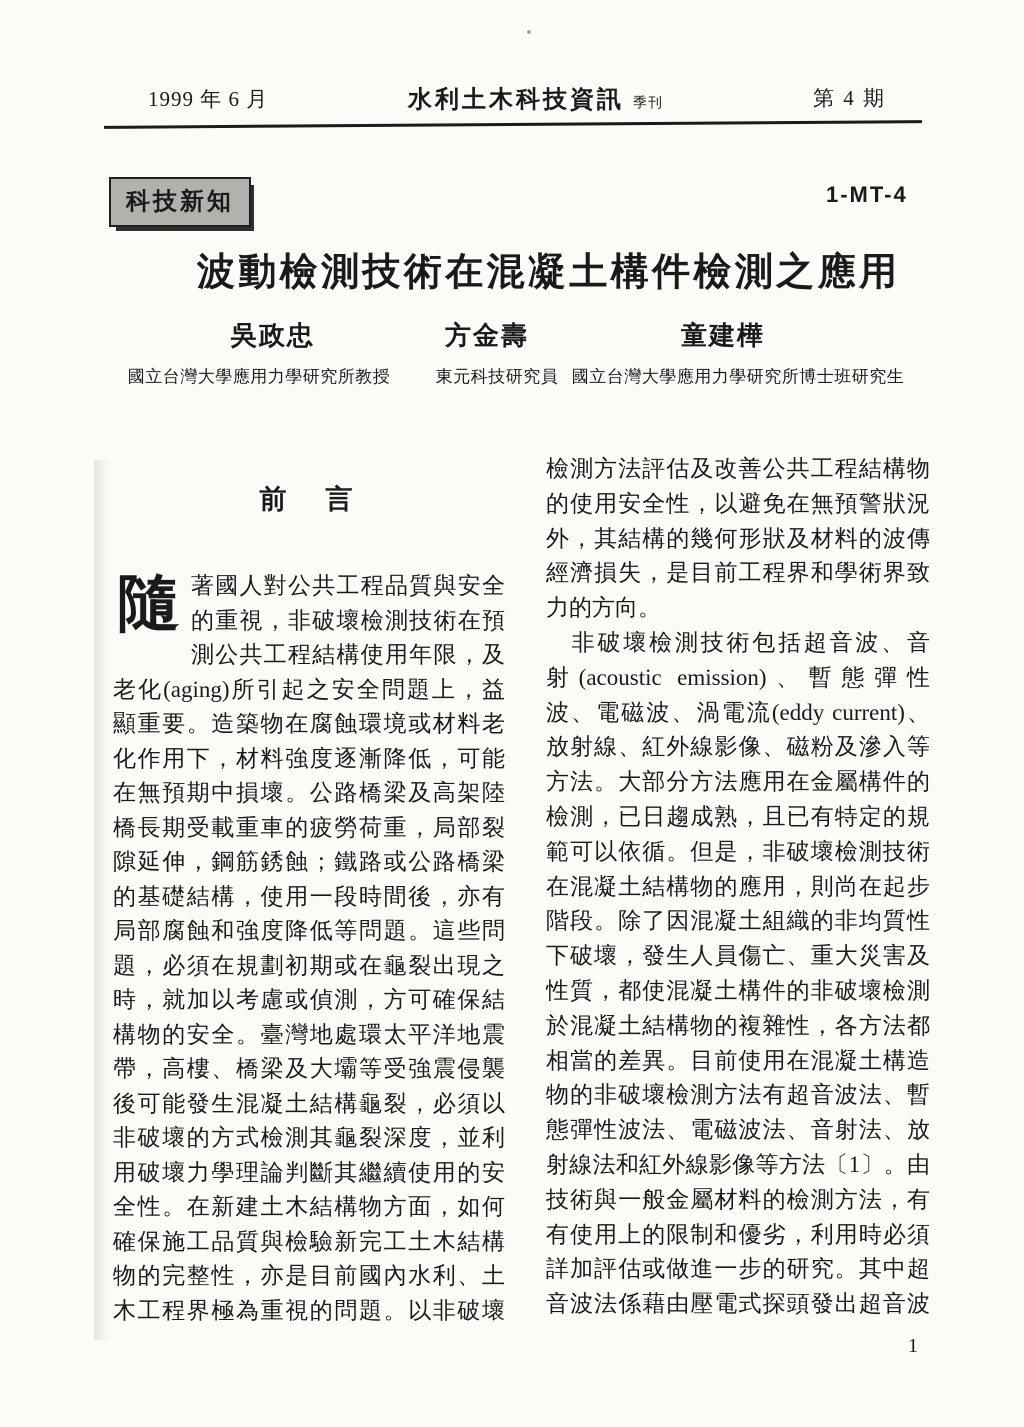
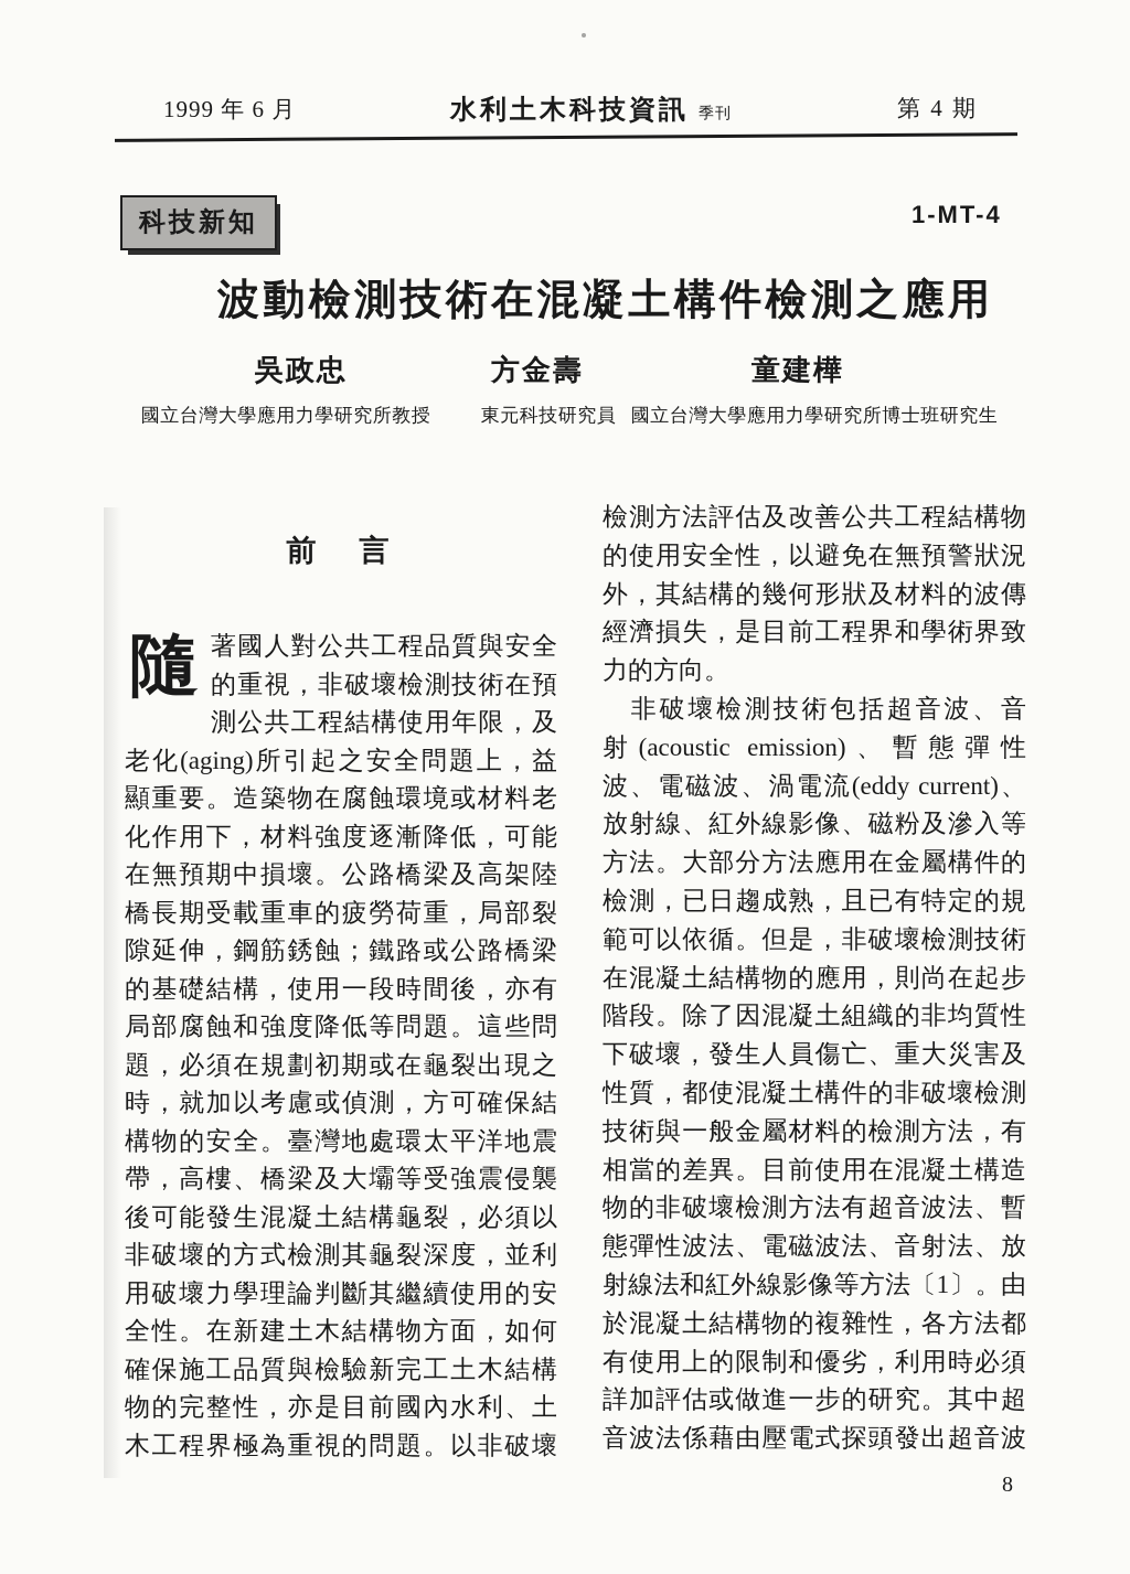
  1999 年 6 月
  水利土木科技資訊
  季刊
  第 4 期
  科技新知
  1-MT-4
  波動檢測技術在混凝土構件檢測之應用
  吳政忠
  方金壽
  童建樺
  國立台灣大學應用力學研究所教授
  東元科技研究員
  國立台灣大學應用力學研究所博士班研究生
  前 言
  隨
  著國人對公共工程品質與安全
  的重視，非破壞檢測技術在預
  測公共工程結構使用年限，及
  老化(aging)所引起之安全問題上，益
  顯重要。造築物在腐蝕環境或材料老
  化作用下，材料強度逐漸降低，可能
  在無預期中損壞。公路橋梁及高架陸
  橋長期受載重車的疲勞荷重，局部裂
  隙延伸，鋼筋銹蝕；鐵路或公路橋梁
  的基礎結構，使用一段時間後，亦有
  局部腐蝕和強度降低等問題。這些問
  題，必須在規劃初期或在龜裂出現之
  時，就加以考慮或偵測，方可確保結
  構物的安全。臺灣地處環太平洋地震
  帶，高樓、橋梁及大壩等受強震侵襲
  後可能發生混凝土結構龜裂，必須以
  非破壞的方式檢測其龜裂深度，並利
  用破壞力學理論判斷其繼續使用的安
  全性。在新建土木結構物方面，如何
  確保施工品質與檢驗新完工土木結構
  物的完整性，亦是目前國內水利、土
  木工程界極為重視的問題。以非破壞
  檢測方法評估及改善公共工程結構物
  的使用安全性，以避免在無預警狀況
  外，其結構的幾何形狀及材料的波傳
  經濟損失，是目前工程界和學術界致
  力的方向。
  非破壞檢測技術包括超音波、音
  射(acoustic emission)、暫態彈性
  波、電磁波、渦電流(eddy current)、
  放射線、紅外線影像、磁粉及滲入等
  方法。大部分方法應用在金屬構件的
  檢測，已日趨成熟，且已有特定的規
  範可以依循。但是，非破壞檢測技術
  在混凝土結構物的應用，則尚在起步
  階段。除了因混凝土組織的非均質性
  下破壞，發生人員傷亡、重大災害及
  性質，都使混凝土構件的非破壞檢測
- 於混凝土結構物的複雜性，各方法都
+ 技術與一般金屬材料的檢測方法，有
  相當的差異。目前使用在混凝土構造
  物的非破壞檢測方法有超音波法、暫
  態彈性波法、電磁波法、音射法、放
  射線法和紅外線影像等方法〔1〕。由
- 技術與一般金屬材料的檢測方法，有
+ 於混凝土結構物的複雜性，各方法都
  有使用上的限制和優劣，利用時必須
  詳加評估或做進一步的研究。其中超
  音波法係藉由壓電式探頭發出超音波
- 1
+ 8
